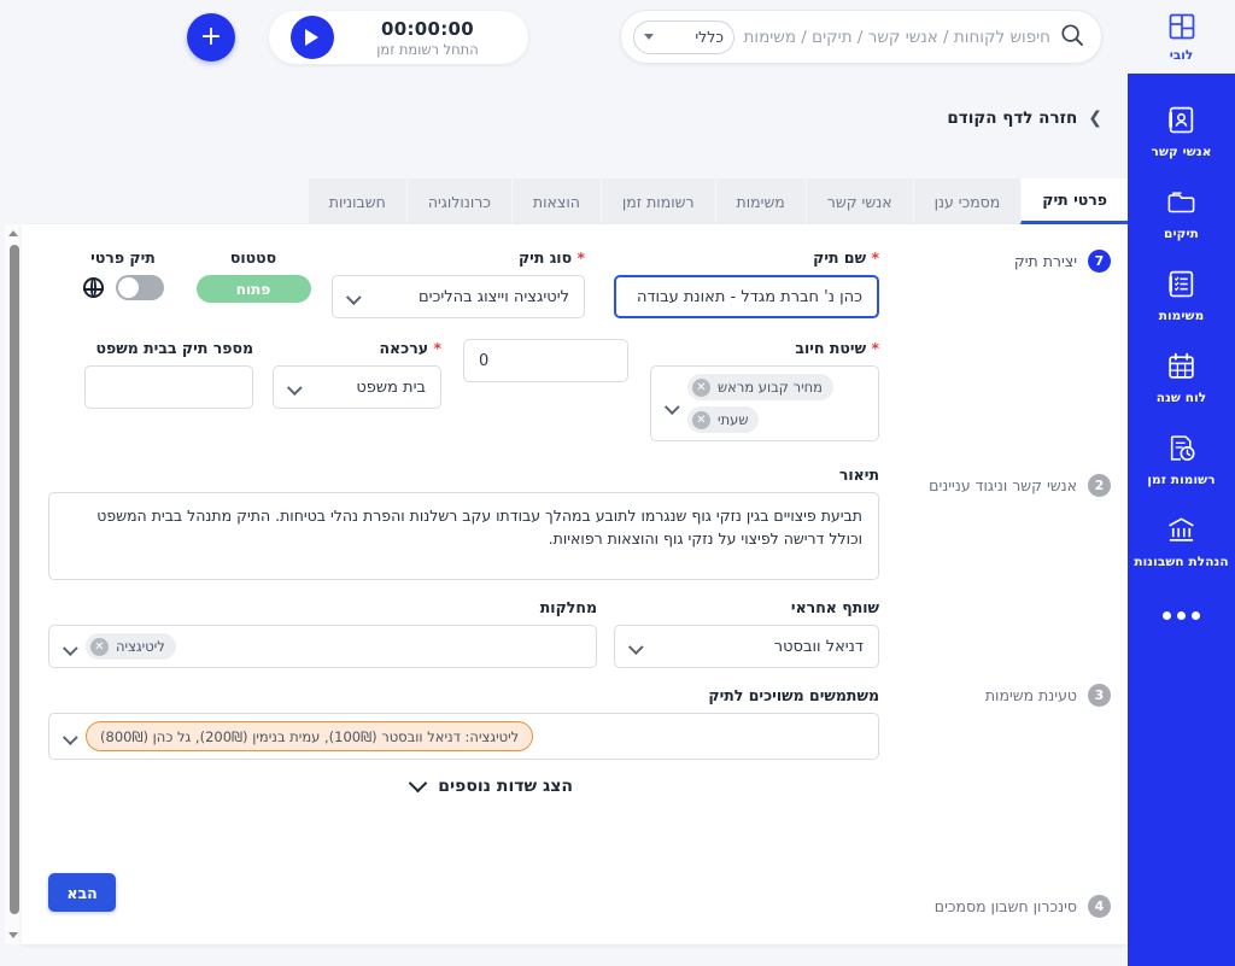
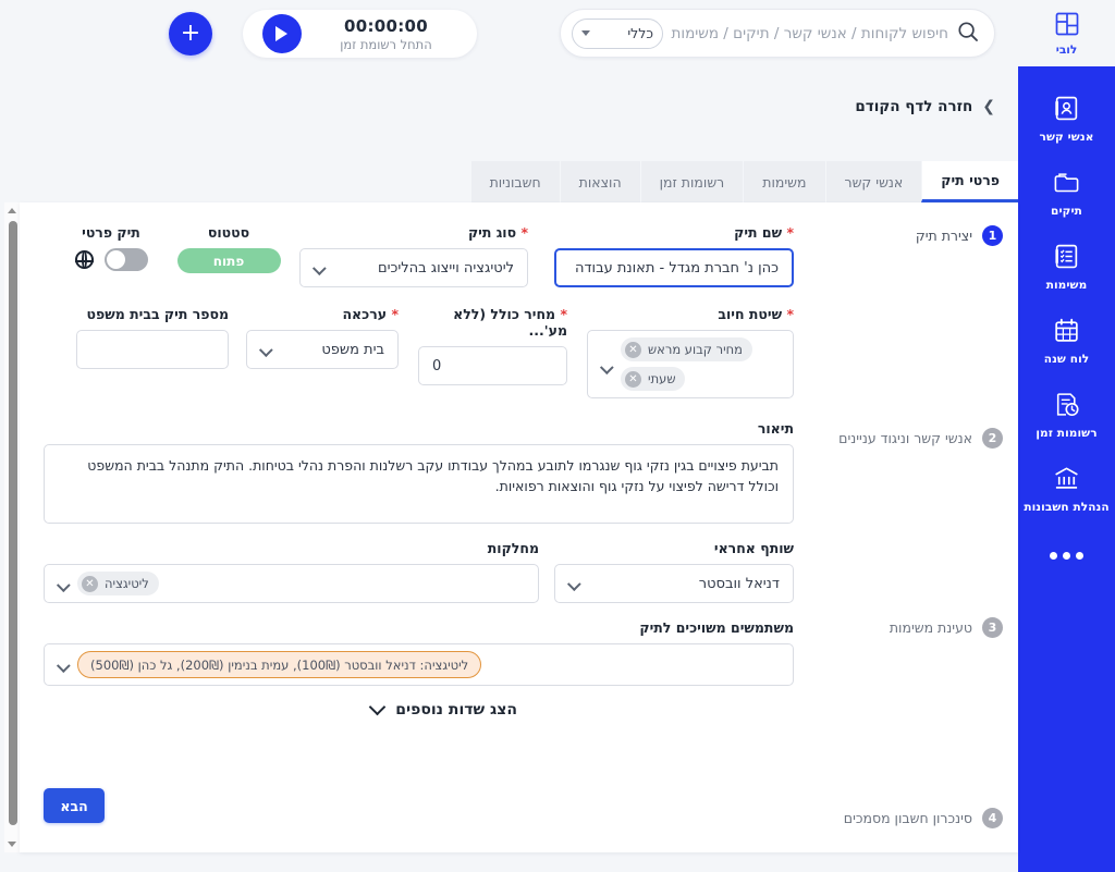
  כללי
  00:00:00
  התחל רשומת זמן
  +
  לובי
  אנשי קשר
  תיקים
  משימות
  לוח שנה
  רשומות זמן
  הנהלת חשבונות
  ❯
  חזרה לדף הקודם
  פרטי תיק
- מסמכי ענן
  אנשי קשר
  משימות
  רשומות זמן
  הוצאות
- כרונולוגיה
  חשבוניות
- 7
+ 1
  יצירת תיק
  2
  אנשי קשר וניגוד עניינים
  3
  טעינת משימות
  4
  סינכרון חשבון מסמכים
  * שם תיק
  * סוג תיק
  ליטיגציה וייצוג בהליכים
  סטטוס
  פתוח
  תיק פרטי
  * שיטת חיוב
  מחיר קבוע מראש
  ✕
  שעתי
  ✕
+ * מחיר כולל (ללא מע'...
  * ערכאה
  בית משפט
  מספר תיק בבית משפט
  תיאור
  שותף אחראי
  דניאל וובסטר
  מחלקות
  ליטיגציה
  ✕
  משתמשים משויכים לתיק
- ליטיגציה: דניאל וובסטר (100₪), עמית בנימין (200₪), גל כהן (800₪)
+ ליטיגציה: דניאל וובסטר (100₪), עמית בנימין (200₪), גל כהן (500₪)
  הצג שדות נוספים
  הבא
